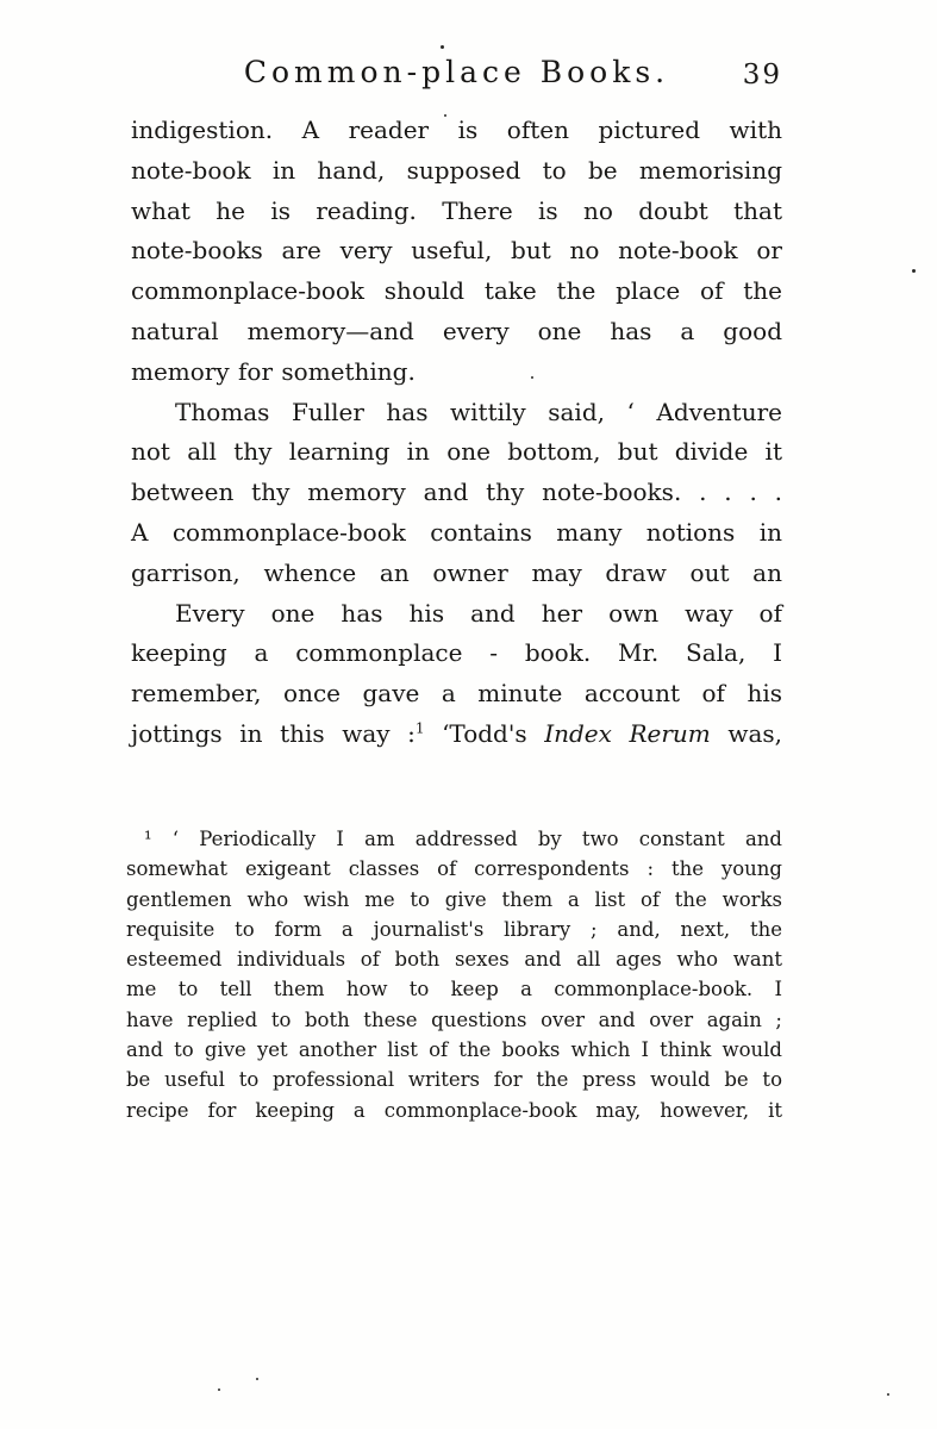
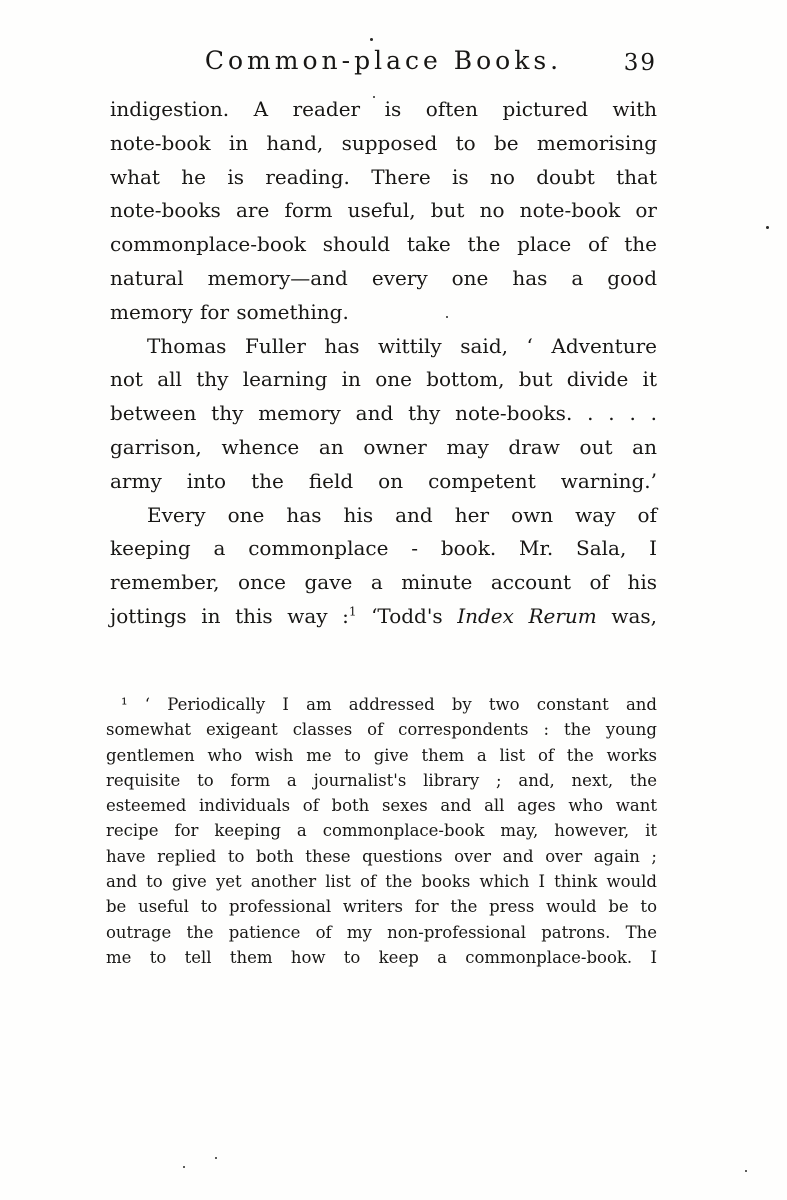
  Common-place Books.
  39
  indigestion. A reader is often pictured with
  note-book in hand, supposed to be memorising
  what he is reading. There is no doubt that
- note-books are very useful, but no note-book or
+ note-books are form useful, but no note-book or
  commonplace-book should take the place of the
  natural memory—and every one has a good
  memory for something.
  Thomas Fuller has wittily said, ‘ Adventure
  not all thy learning in one bottom, but divide it
  between thy memory and thy note-books. . . . .
- A commonplace-book contains many notions in
  garrison, whence an owner may draw out an
+ army into the field on competent warning.’
  Every one has his and her own way of
  keeping a commonplace - book. Mr. Sala, I
  remember, once gave a minute account of his
  jottings in this way :1 ‘Todd's Index Rerum was,
  ¹ ‘ Periodically I am addressed by two constant and
  somewhat exigeant classes of correspondents : the young
  gentlemen who wish me to give them a list of the works
  requisite to form a journalist's library ; and, next, the
  esteemed individuals of both sexes and all ages who want
- me to tell them how to keep a commonplace-book. I
+ recipe for keeping a commonplace-book may, however, it
  have replied to both these questions over and over again ;
  and to give yet another list of the books which I think would
  be useful to professional writers for the press would be to
+ outrage the patience of my non-professional patrons. The
- recipe for keeping a commonplace-book may, however, it
+ me to tell them how to keep a commonplace-book. I
